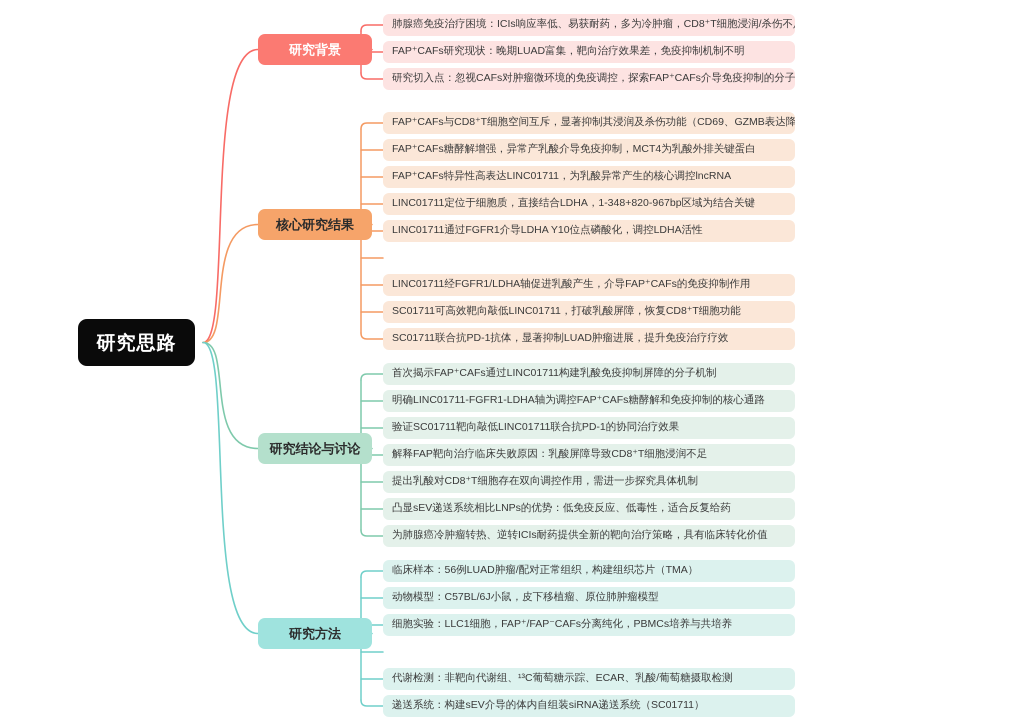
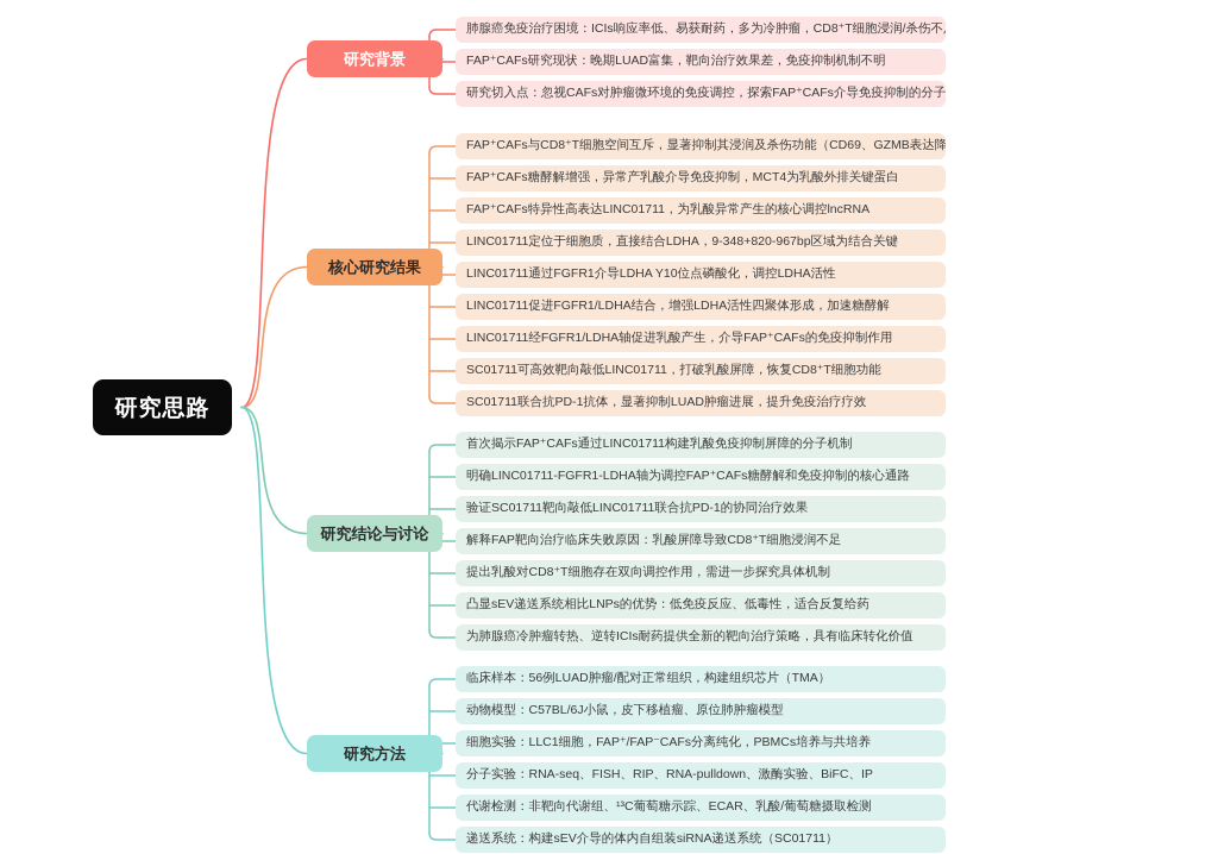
  研究思路
  研究背景
  肺腺癌免疫治疗困境：ICIs响应率低、易获耐药，多为冷肿瘤，CD8⁺T细胞浸润/杀伤不
  FAP⁺CAFs研究现状：晚期LUAD富集，靶向治疗效果差，免疫抑制机制不明
  研究切入点：忽视CAFs对肿瘤微环境的免疫调控，探索FAP⁺CAFs介导免疫抑制的分子
  核心研究结果
  FAP⁺CAFs与CD8⁺T细胞空间互斥，显著抑制其浸润及杀伤功能（CD69、GZMB表达降
  FAP⁺CAFs糖酵解增强，异常产乳酸介导免疫抑制，MCT4为乳酸外排关键蛋白
  FAP⁺CAFs特异性高表达LINC01711，为乳酸异常产生的核心调控lncRNA
- LINC01711定位于细胞质，直接结合LDHA，1-348+820-967bp区域为结合关键
+ LINC01711定位于细胞质，直接结合LDHA，9-348+820-967bp区域为结合关键
  LINC01711通过FGFR1介导LDHA Y10位点磷酸化，调控LDHA活性
+ LINC01711促进FGFR1/LDHA结合，增强LDHA活性四聚体形成，加速糖酵解
  LINC01711经FGFR1/LDHA轴促进乳酸产生，介导FAP⁺CAFs的免疫抑制作用
  SC01711可高效靶向敲低LINC01711，打破乳酸屏障，恢复CD8⁺T细胞功能
  SC01711联合抗PD-1抗体，显著抑制LUAD肿瘤进展，提升免疫治疗疗效
  研究结论与讨论
  首次揭示FAP⁺CAFs通过LINC01711构建乳酸免疫抑制屏障的分子机制
  明确LINC01711-FGFR1-LDHA轴为调控FAP⁺CAFs糖酵解和免疫抑制的核心通路
  验证SC01711靶向敲低LINC01711联合抗PD-1的协同治疗效果
  解释FAP靶向治疗临床失败原因：乳酸屏障导致CD8⁺T细胞浸润不足
  提出乳酸对CD8⁺T细胞存在双向调控作用，需进一步探究具体机制
  凸显sEV递送系统相比LNPs的优势：低免疫反应、低毒性，适合反复给药
  为肺腺癌冷肿瘤转热、逆转ICIs耐药提供全新的靶向治疗策略，具有临床转化价值
  研究方法
  临床样本：56例LUAD肿瘤/配对正常组织，构建组织芯片（TMA）
  动物模型：C57BL/6J小鼠，皮下移植瘤、原位肺肿瘤模型
  细胞实验：LLC1细胞，FAP⁺/FAP⁻CAFs分离纯化，PBMCs培养与共培养
+ 分子实验：RNA-seq、FISH、RIP、RNA-pulldown、激酶实验、BiFC、IP
  代谢检测：非靶向代谢组、¹³C葡萄糖示踪、ECAR、乳酸/葡萄糖摄取检测
  递送系统：构建sEV介导的体内自组装siRNA递送系统（SC01711）
